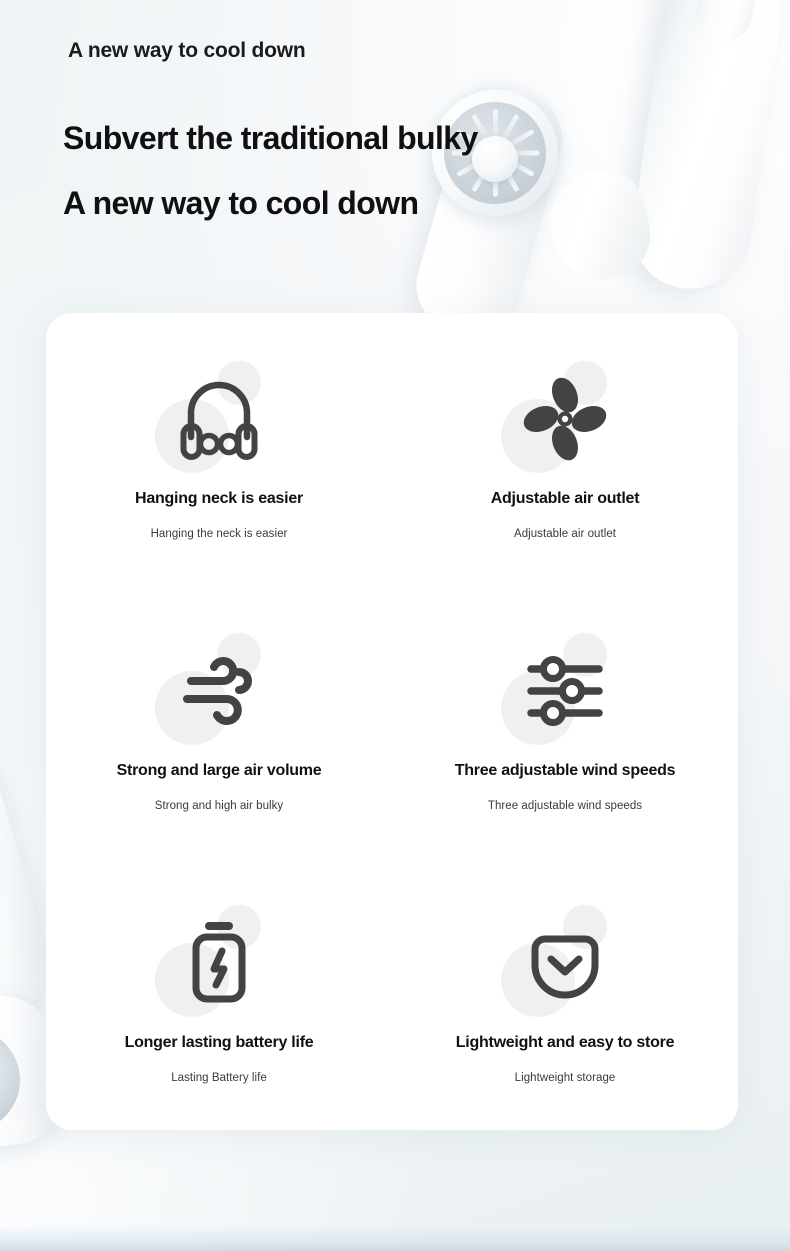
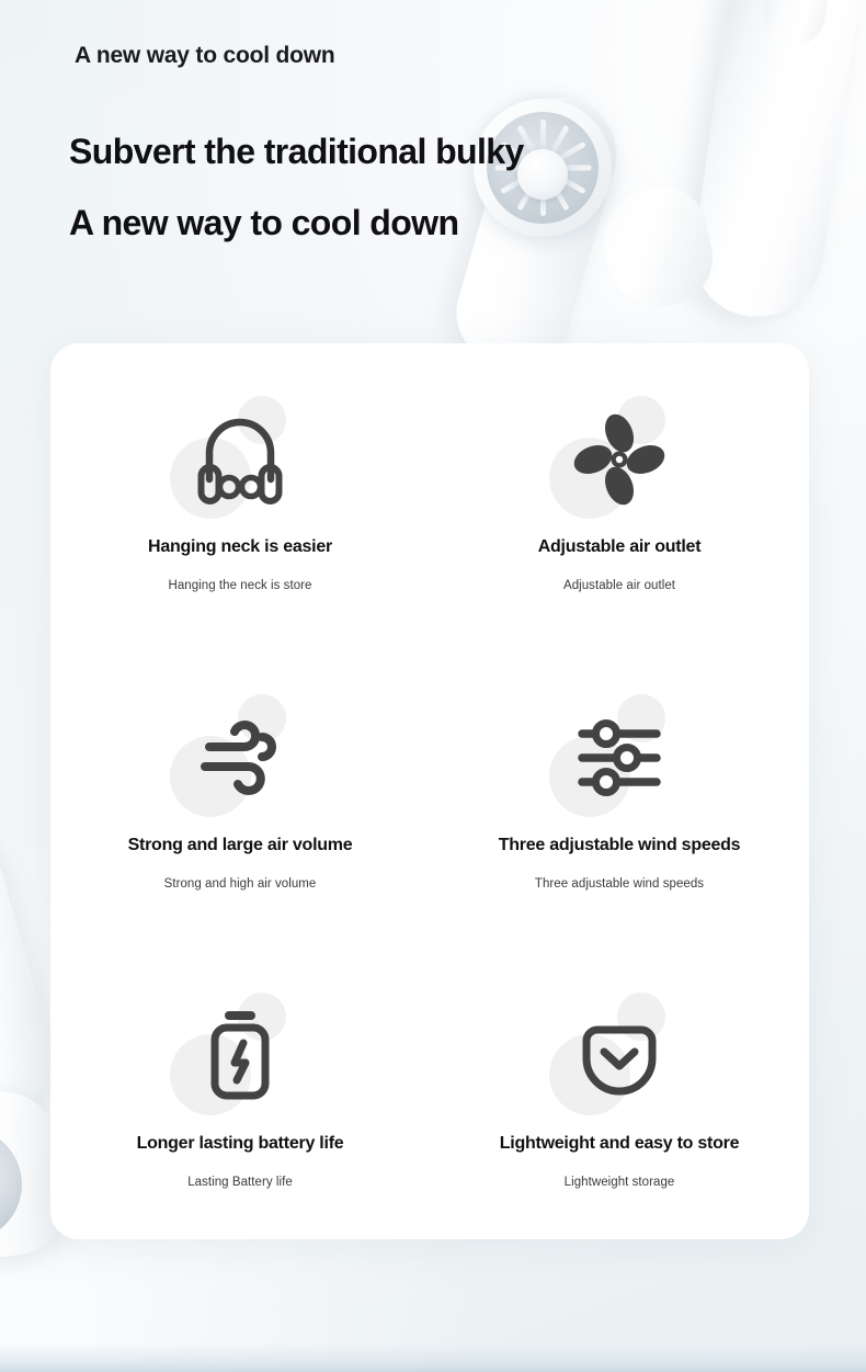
  A new way to cool down
  Subvert the traditional bulky
  A new way to cool down
  Hanging neck is easier
- Hanging the neck is easier
+ Hanging the neck is store
  Adjustable air outlet
  Adjustable air outlet
  Strong and large air volume
- Strong and high air bulky
+ Strong and high air volume
  Three adjustable wind speeds
  Three adjustable wind speeds
  Longer lasting battery life
  Lasting Battery life
  Lightweight and easy to store
  Lightweight storage
